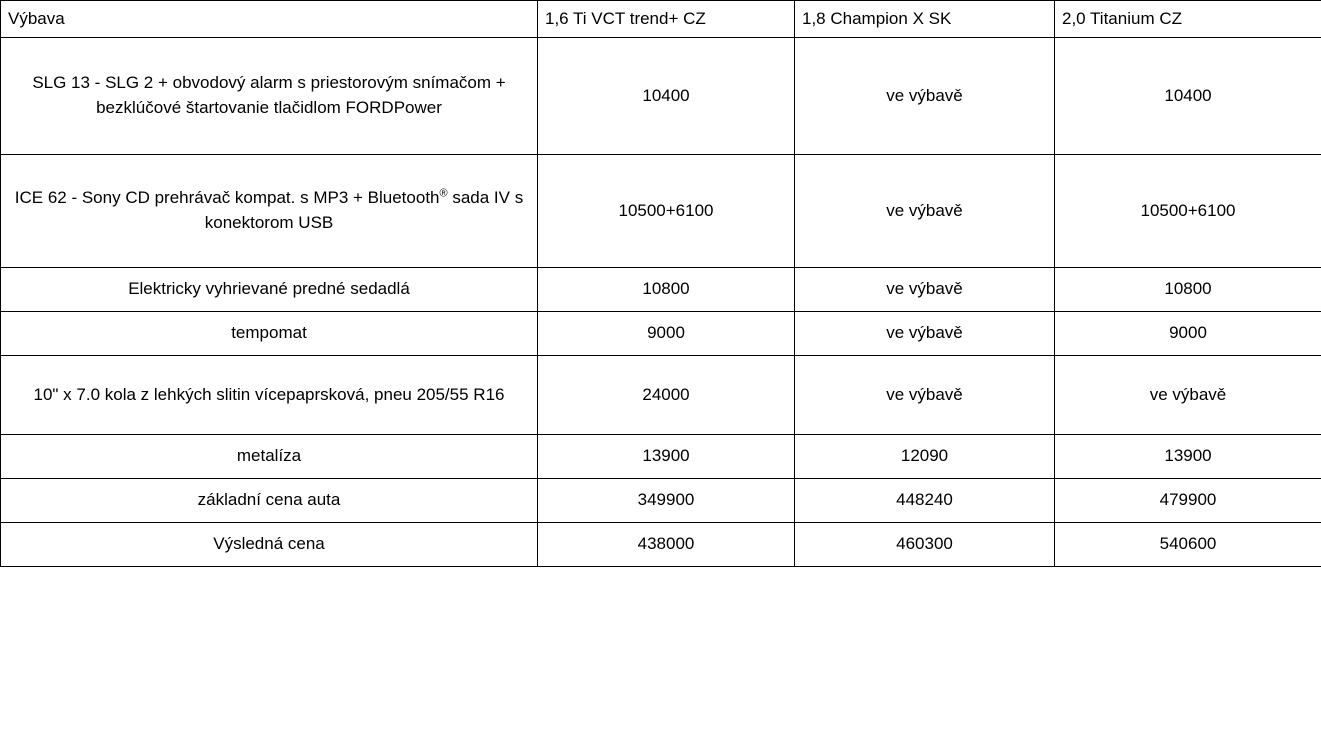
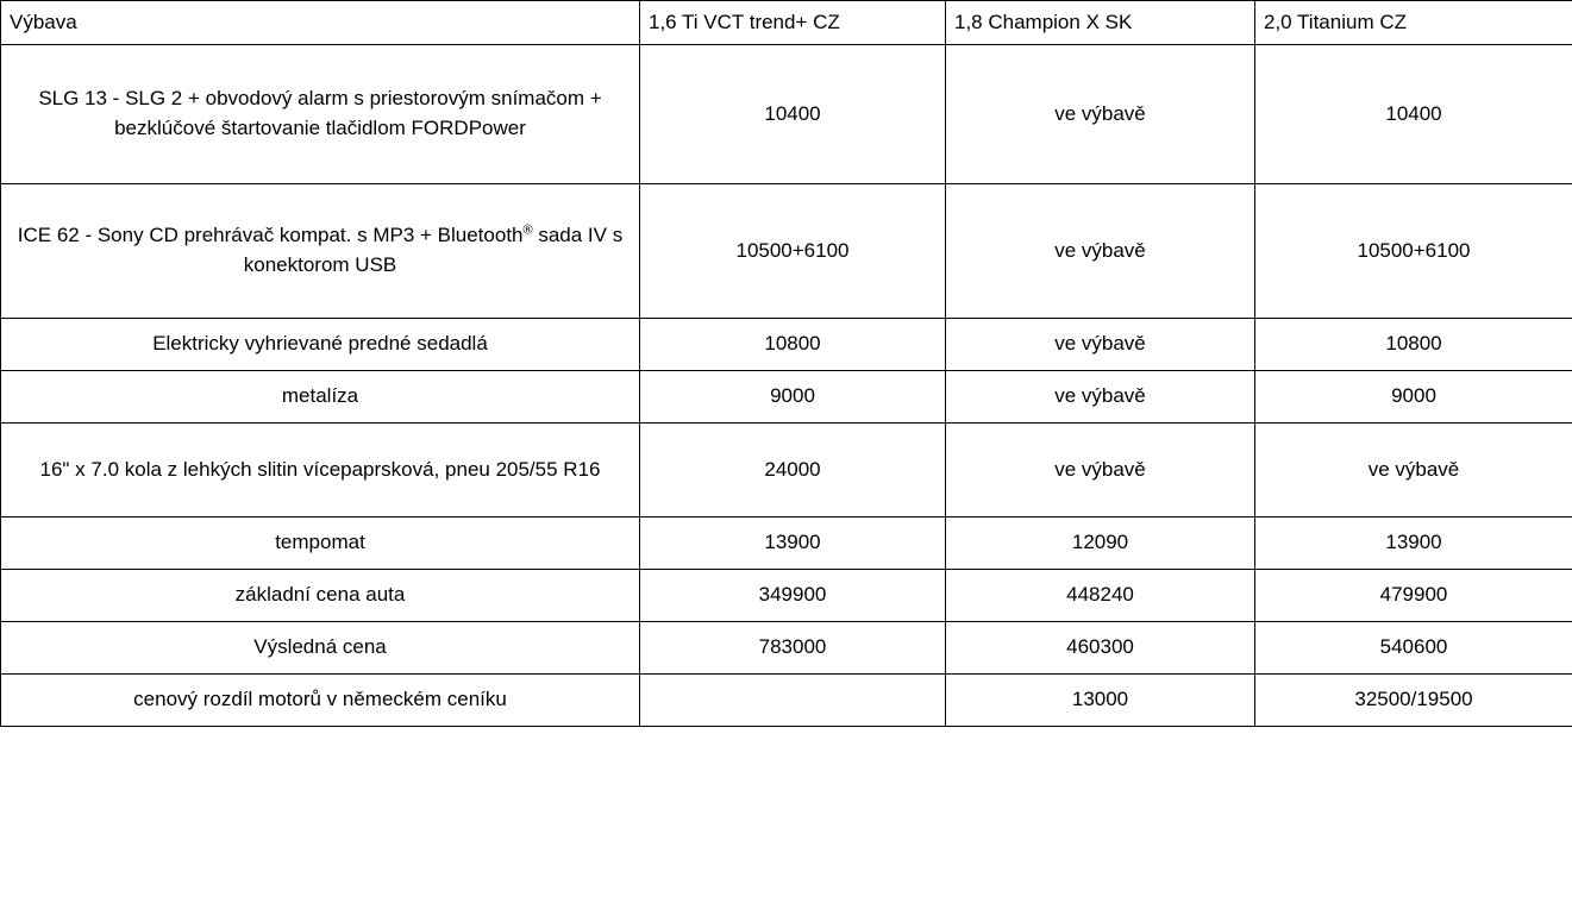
  Výbava	1,6 Ti VCT trend+ CZ	1,8 Champion X SK	2,0 Titanium CZ
  SLG 13 - SLG 2 + obvodový alarm s priestorovým snímačom + bezklúčové štartovanie tlačidlom FORDPower	10400	ve výbavě	10400
  ICE 62 - Sony CD prehrávač kompat. s MP3 + Bluetooth® sada IV s konektorom USB	10500+6100	ve výbavě	10500+6100
  Elektricky vyhrievané predné sedadlá	10800	ve výbavě	10800
- tempomat	9000	ve výbavě	9000
+ metalíza	9000	ve výbavě	9000
- 10" x 7.0 kola z lehkých slitin vícepaprsková, pneu 205/55 R16	24000	ve výbavě	ve výbavě
+ 16" x 7.0 kola z lehkých slitin vícepaprsková, pneu 205/55 R16	24000	ve výbavě	ve výbavě
- metalíza	13900	12090	13900
+ tempomat	13900	12090	13900
  základní cena auta	349900	448240	479900
- Výsledná cena	438000	460300	540600
+ Výsledná cena	783000	460300	540600
+ cenový rozdíl motorů v německém ceníku		13000	32500/19500
